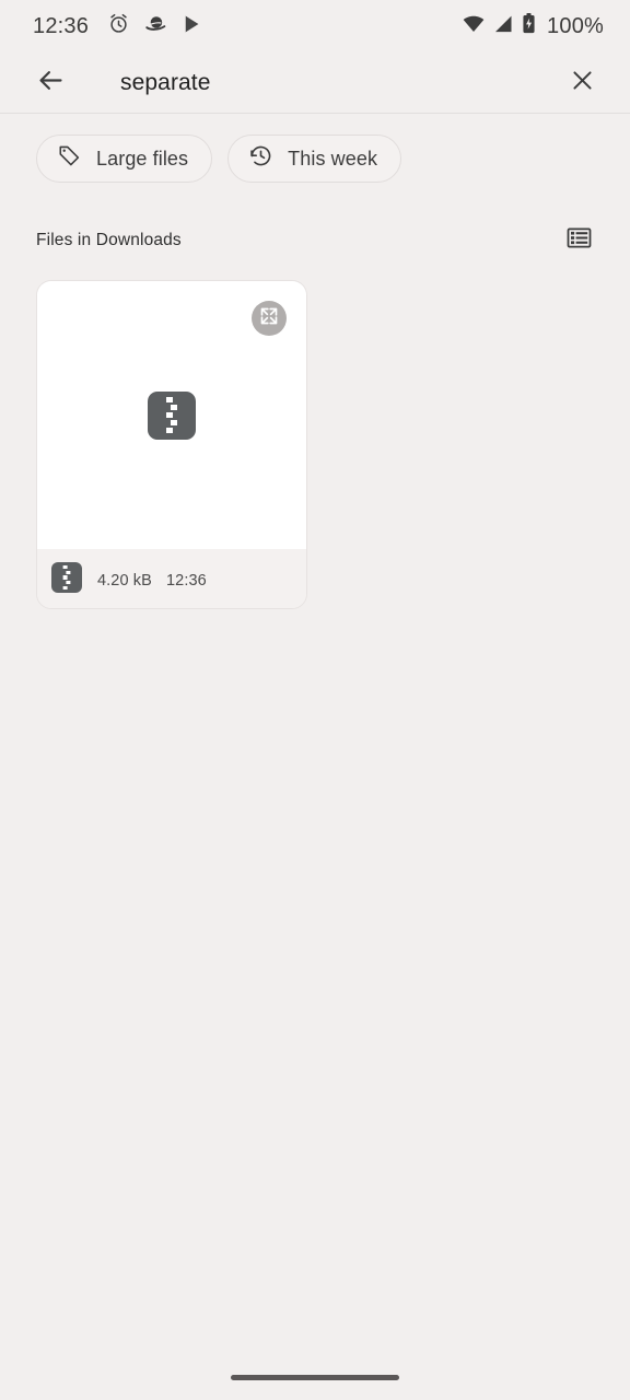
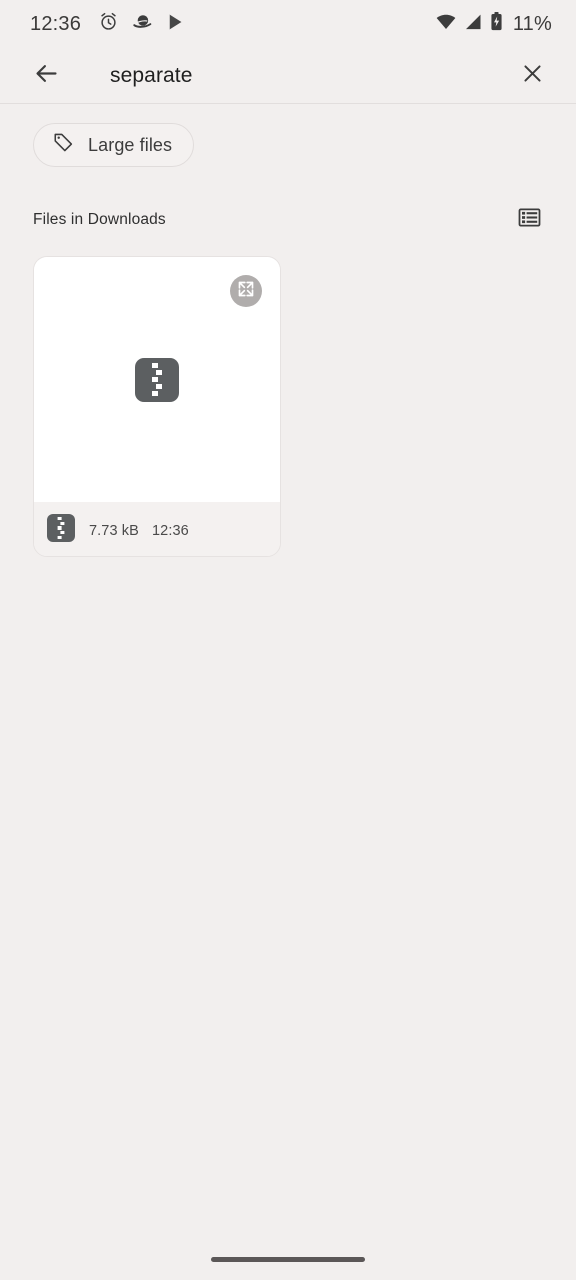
  12:36
- 100%
+ 11%
  separate
  Large files
- This week
  Files in Downloads
- 4.20 kB 12:36
+ 7.73 kB 12:36
